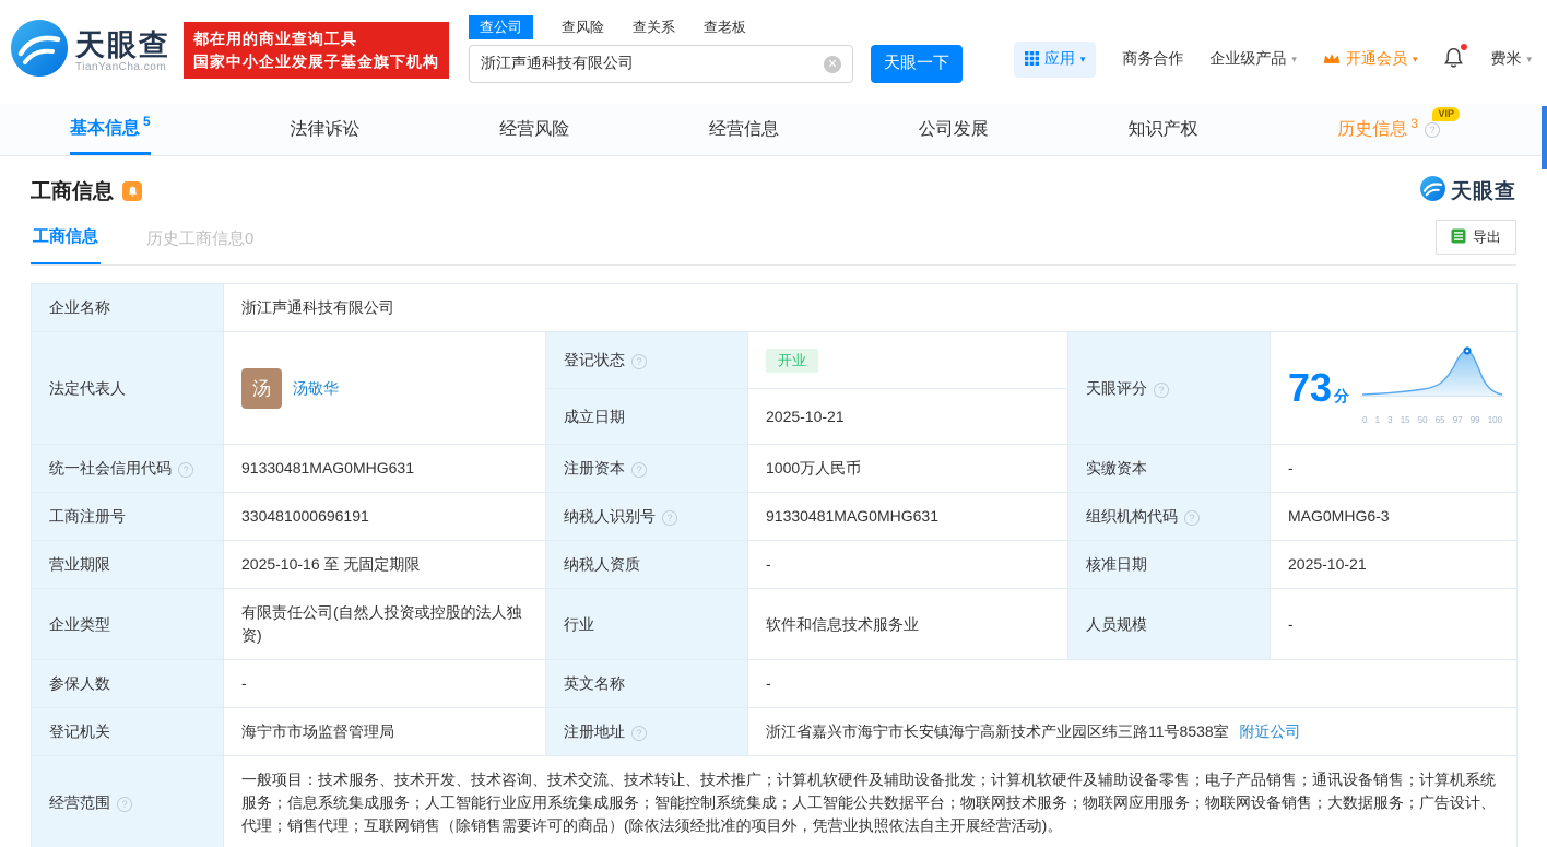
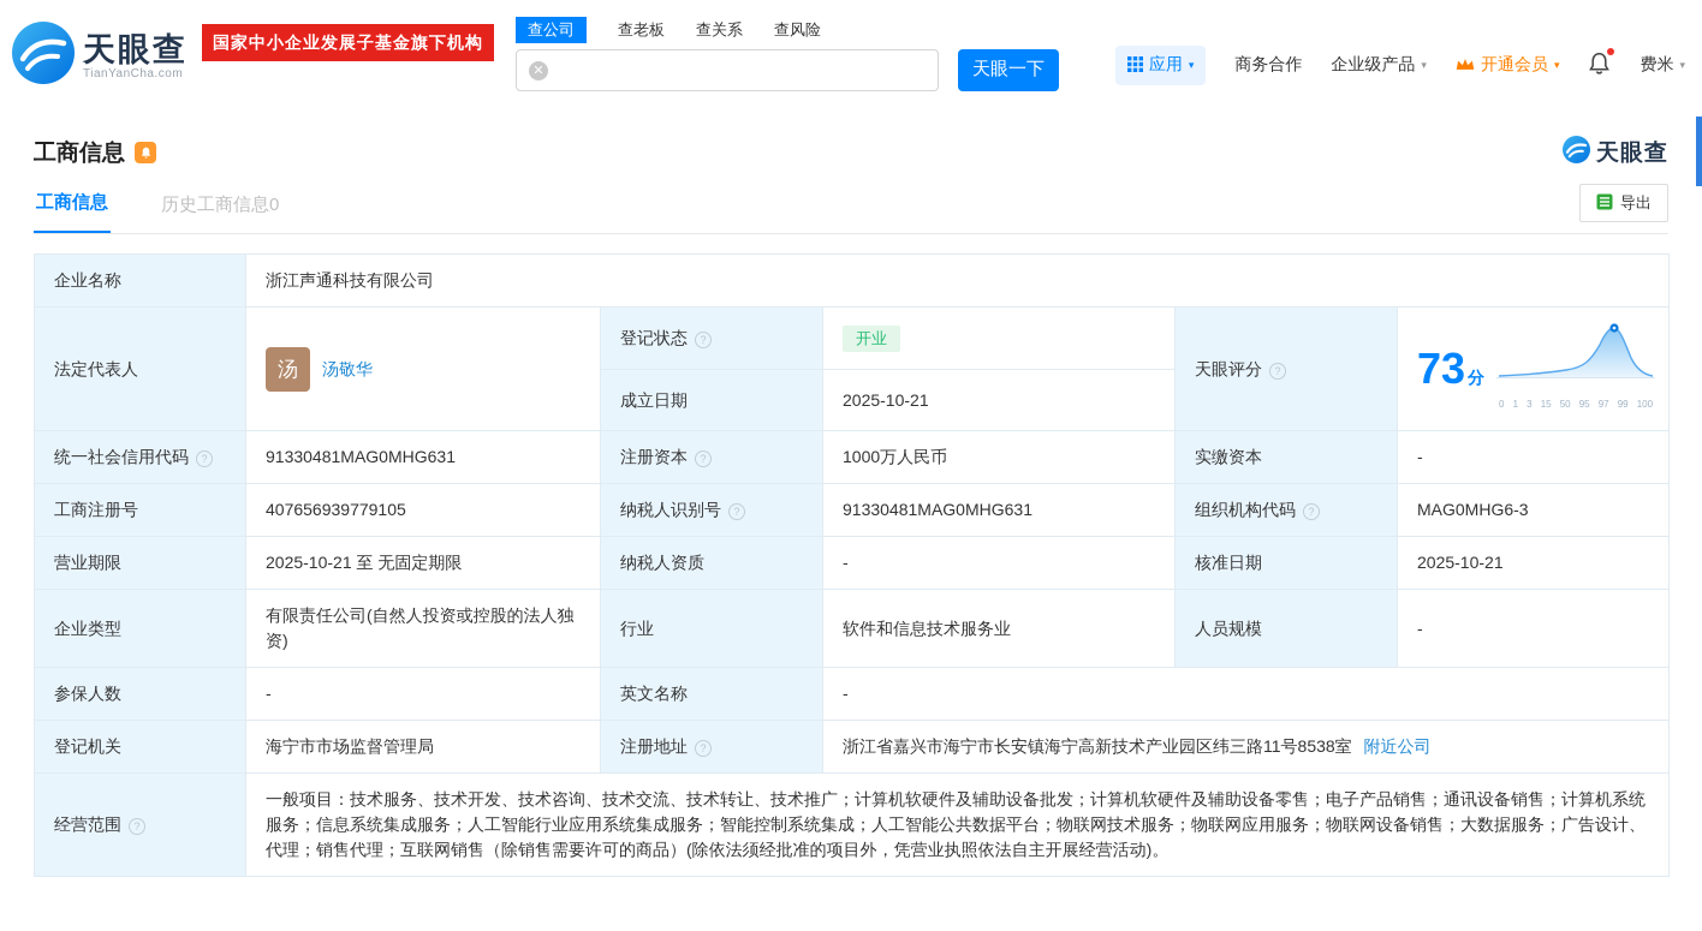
  天眼查
  TianYanCha.com
- 都在用的商业查询工具
  国家中小企业发展子基金旗下机构
  查公司
- 查风险
+ 查老板
  查关系
- 查老板
+ 查风险
- 浙江声通科技有限公司
  ✕
  天眼一下
  应用
  ▾
  商务合作
  企业级产品
  ▾
  开通会员
  ▾
  费米
  ▾
- 基本信息
- 5
- 法律诉讼
- 经营风险
- 经营信息
- 公司发展
- 知识产权
- VIP
- 历史信息
- 3
  工商信息
  天眼查
  工商信息
  历史工商信息0
  导出
  企业名称	浙江声通科技有限公司
- 法定代表人	汤 汤敬华	登记状态	开业	天眼评分	73 分 0 1 3 15 50 65 97 99 100
+ 法定代表人	汤 汤敬华	登记状态	开业	天眼评分	73 分 0 1 3 15 50 95 97 99 100
  成立日期	2025-10-21
  统一社会信用代码	91330481MAG0MHG631	注册资本	1000万人民币	实缴资本	-
- 工商注册号	330481000696191	纳税人识别号	91330481MAG0MHG631	组织机构代码	MAG0MHG6-3
+ 工商注册号	407656939779105	纳税人识别号	91330481MAG0MHG631	组织机构代码	MAG0MHG6-3
- 营业期限	2025-10-16 至 无固定期限	纳税人资质	-	核准日期	2025-10-21
+ 营业期限	2025-10-21 至 无固定期限	纳税人资质	-	核准日期	2025-10-21
  企业类型	有限责任公司(自然人投资或控股的法人独资)	行业	软件和信息技术服务业	人员规模	-
  参保人数	-	英文名称	-
  登记机关	海宁市市场监督管理局	注册地址	浙江省嘉兴市海宁市长安镇海宁高新技术产业园区纬三路11号8538室 附近公司
  经营范围	一般项目：技术服务、技术开发、技术咨询、技术交流、技术转让、技术推广；计算机软硬件及辅助设备批发；计算机软硬件及辅助设备零售；电子产品销售；通讯设备销售；计算机系统服务；信息系统集成服务；人工智能行业应用系统集成服务；智能控制系统集成；人工智能公共数据平台；物联网技术服务；物联网应用服务；物联网设备销售；大数据服务；广告设计、代理；销售代理；互联网销售（除销售需要许可的商品）(除依法须经批准的项目外，凭营业执照依法自主开展经营活动)。
